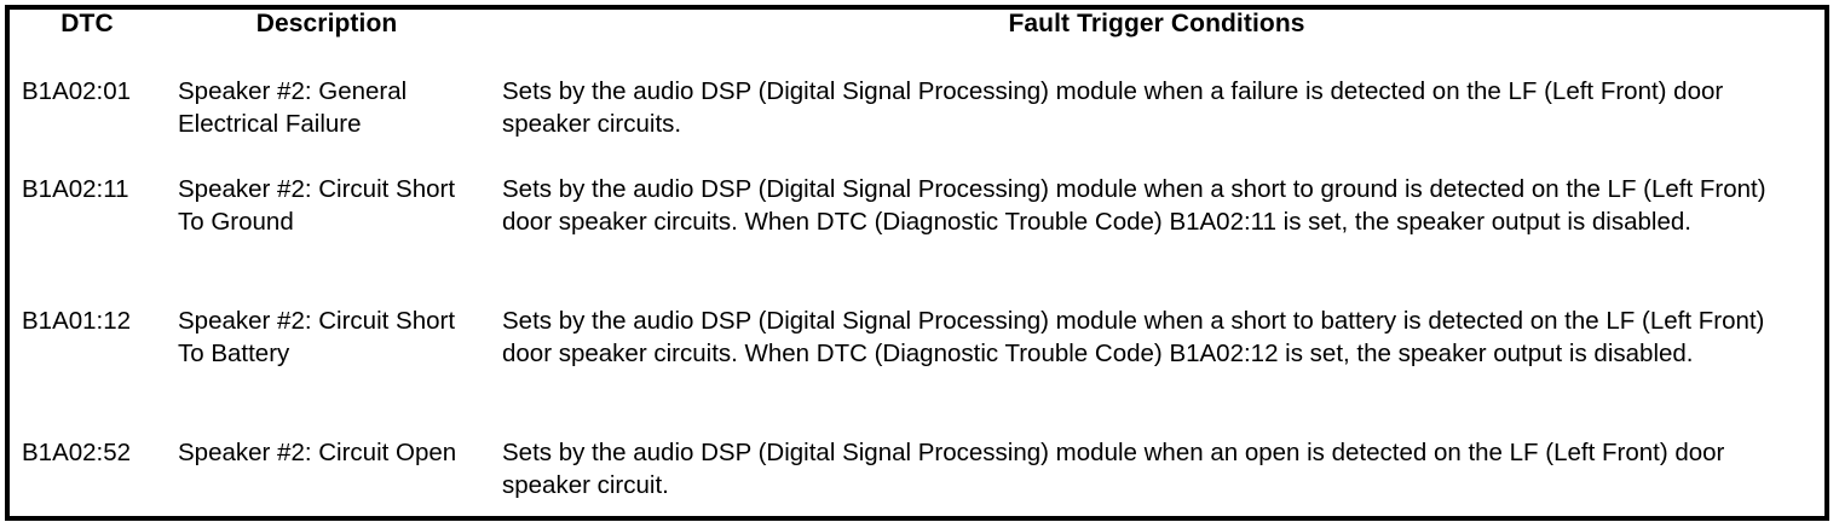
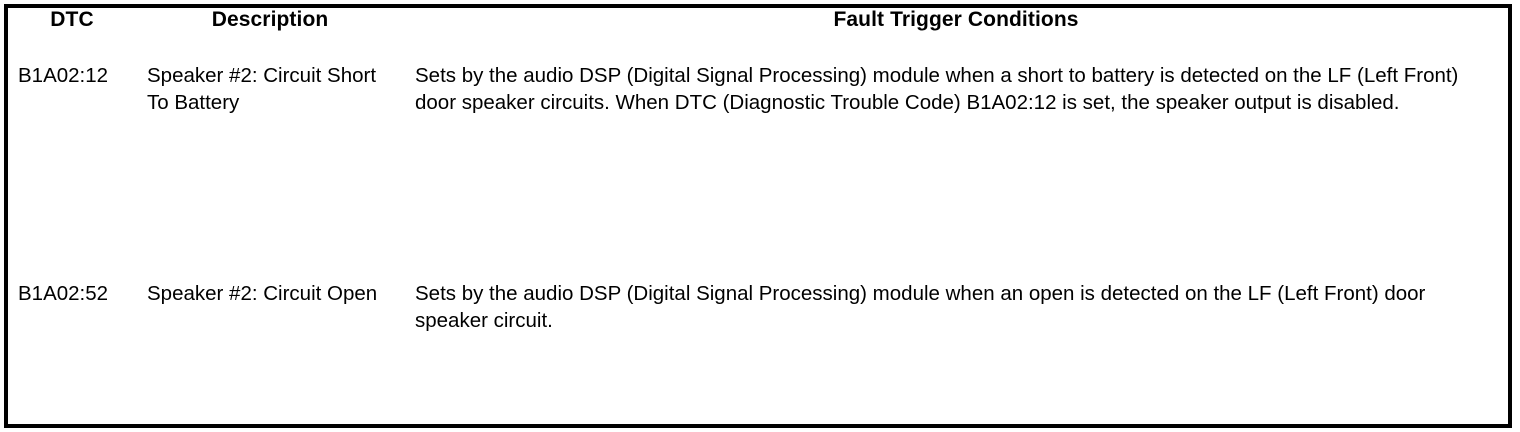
  DTC	Description	Fault Trigger Conditions
- B1A02:01	Speaker #2: General Electrical Failure	Sets by the audio DSP (Digital Signal Processing) module when a failure is detected on the LF (Left Front) door speaker circuits.
- B1A02:11	Speaker #2: Circuit Short To Ground	Sets by the audio DSP (Digital Signal Processing) module when a short to ground is detected on the LF (Left Front) door speaker circuits. When DTC (Diagnostic Trouble Code) B1A02:11 is set, the speaker output is disabled.
- B1A01:12	Speaker #2: Circuit Short To Battery	Sets by the audio DSP (Digital Signal Processing) module when a short to battery is detected on the LF (Left Front) door speaker circuits. When DTC (Diagnostic Trouble Code) B1A02:12 is set, the speaker output is disabled.
+ B1A02:12	Speaker #2: Circuit Short To Battery	Sets by the audio DSP (Digital Signal Processing) module when a short to battery is detected on the LF (Left Front) door speaker circuits. When DTC (Diagnostic Trouble Code) B1A02:12 is set, the speaker output is disabled.
  B1A02:52	Speaker #2: Circuit Open	Sets by the audio DSP (Digital Signal Processing) module when an open is detected on the LF (Left Front) door speaker circuit.
